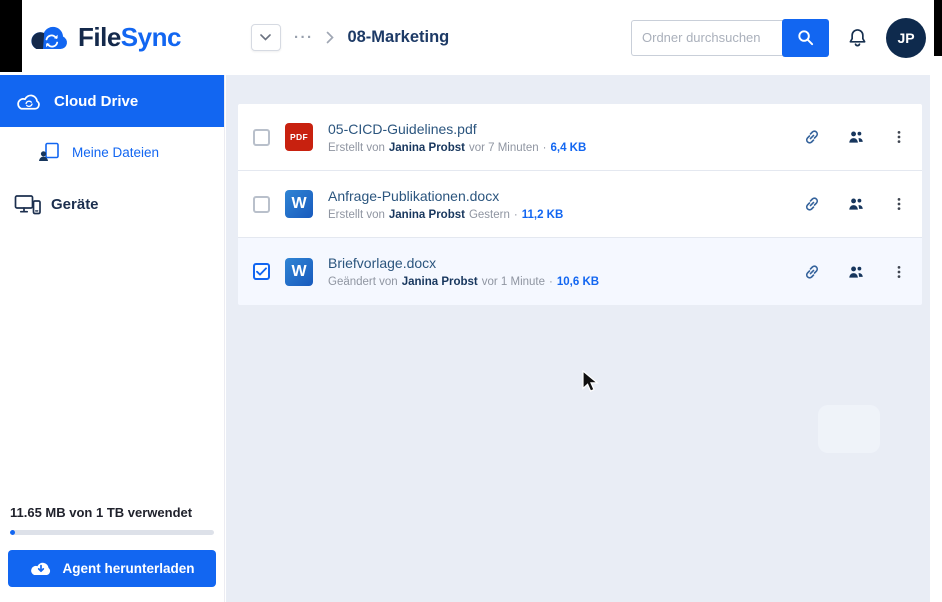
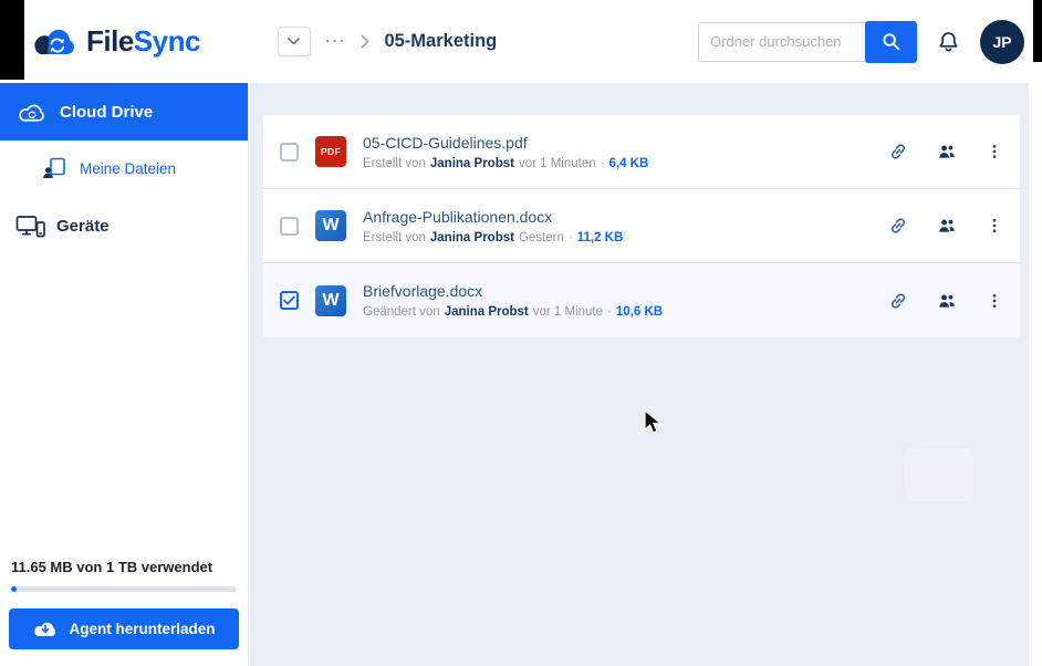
  FileSync
  ···
- 08-Marketing
+ 05-Marketing
  Ordner durchsuchen
  JP
  Cloud Drive
  Meine Dateien
  Geräte
  11.65 MB von 1 TB verwendet
  Agent herunterladen
  PDF
  05-CICD-Guidelines.pdf
  Erstellt von
  Janina Probst
- vor 7 Minuten
+ vor 1 Minuten
  ·
  6,4 KB
  W
  Anfrage-Publikationen.docx
  Erstellt von
  Janina Probst
  Gestern
  ·
  11,2 KB
  W
  Briefvorlage.docx
  Geändert von
  Janina Probst
  vor 1 Minute
  ·
  10,6 KB
